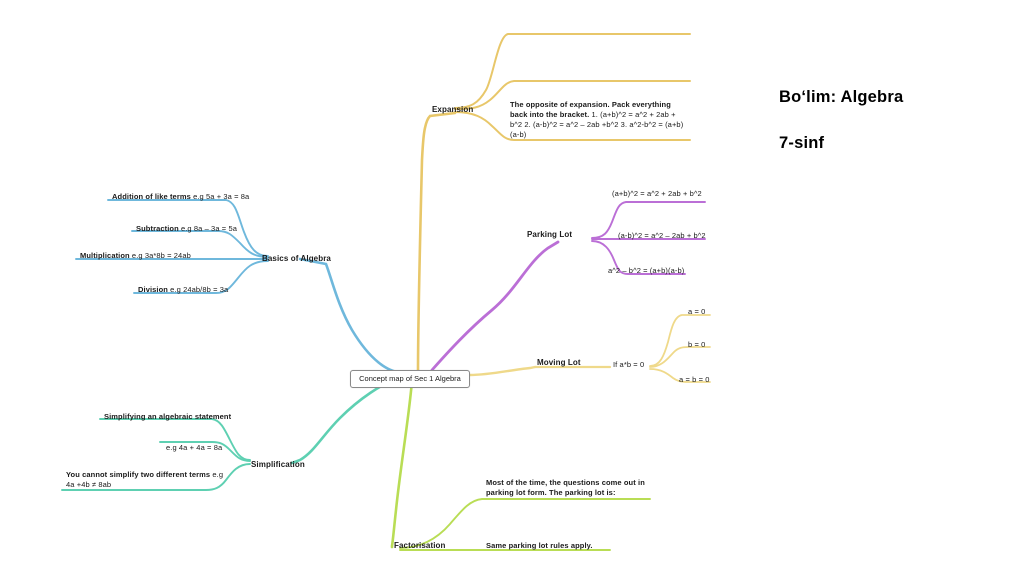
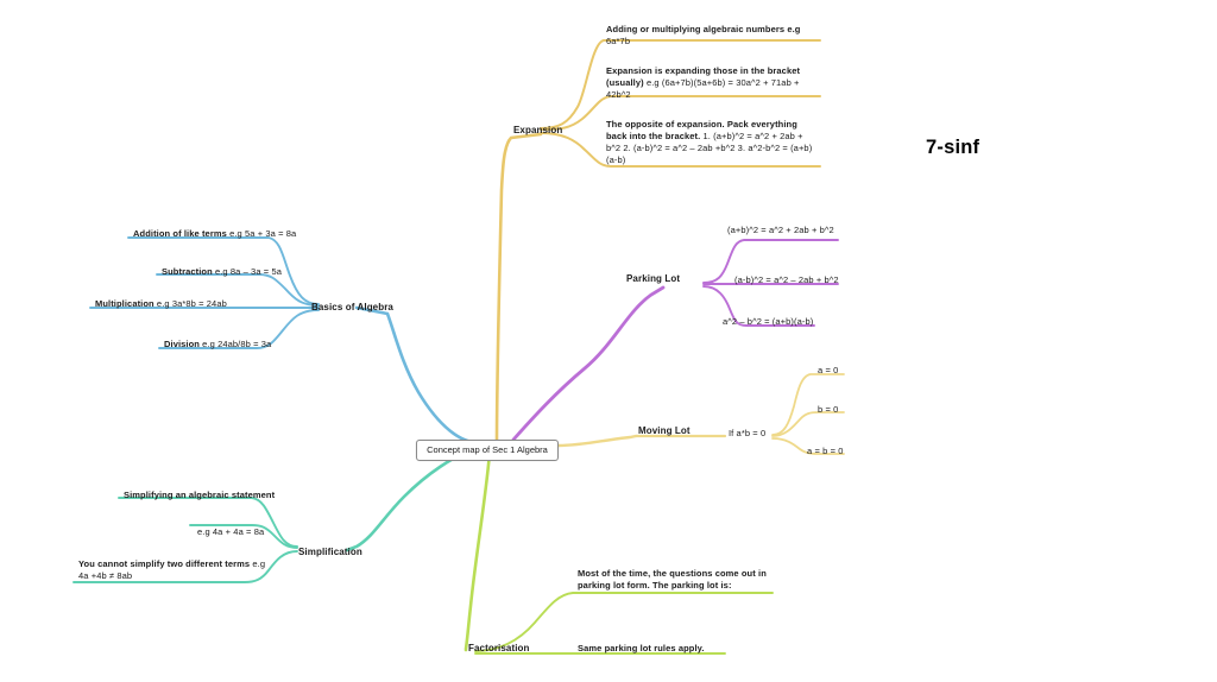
  Concept map of Sec 1 Algebra
  Expansion
+ Adding or multiplying algebraic numbers e.g 6a*7b
+ Expansion is expanding those in the bracket (usually) e.g (6a+7b)(5a+6b) = 30a^2 + 71ab + 42b^2
  The opposite of expansion. Pack everything back into the bracket. 1. (a+b)^2 = a^2 + 2ab + b^2 2. (a-b)^2 = a^2 – 2ab +b^2 3. a^2-b^2 = (a+b)(a-b)
  Basics of Algebra
  Addition of like terms e.g 5a + 3a = 8a
  Subtraction e.g 8a – 3a = 5a
  Multiplication e.g 3a*8b = 24ab
  Division e.g 24ab/8b = 3a
  Parking Lot
  (a+b)^2 = a^2 + 2ab + b^2
  (a-b)^2 = a^2 – 2ab + b^2
  a^2 – b^2 = (a+b)(a-b)
  Moving Lot
  If a*b = 0
  a = 0
  b = 0
  a = b = 0
  Simplification
  Simplifying an algebraic statement
  e.g 4a + 4a = 8a
  You cannot simplify two different terms e.g 4a +4b ≠ 8ab
  Factorisation
  Most of the time, the questions come out in parking lot form. The parking lot is:
  Same parking lot rules apply.
- Bo‘lim: Algebra
  7-sinf
